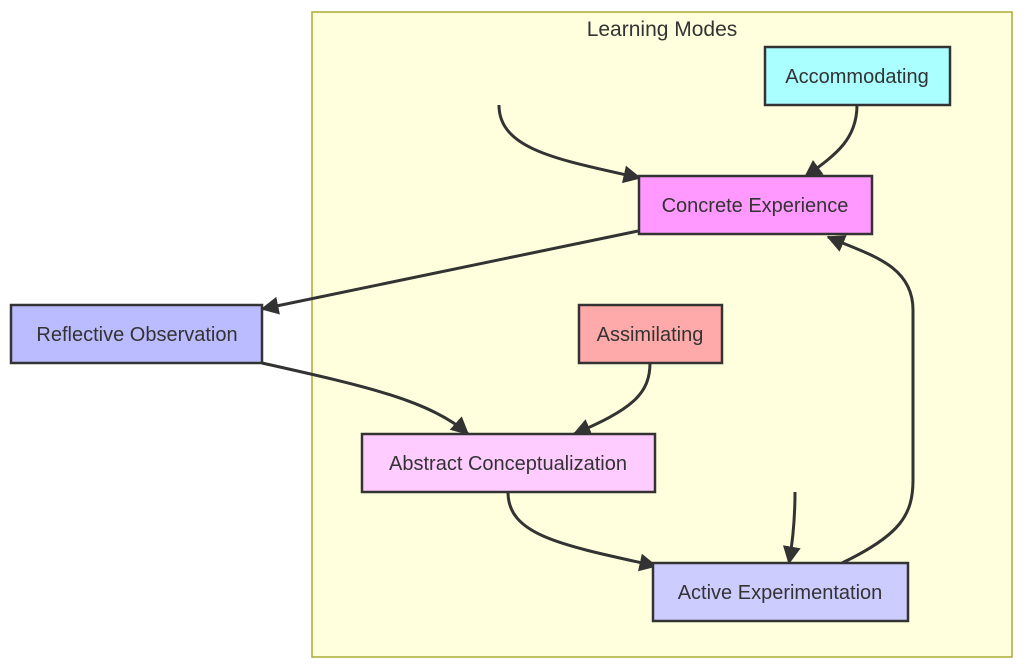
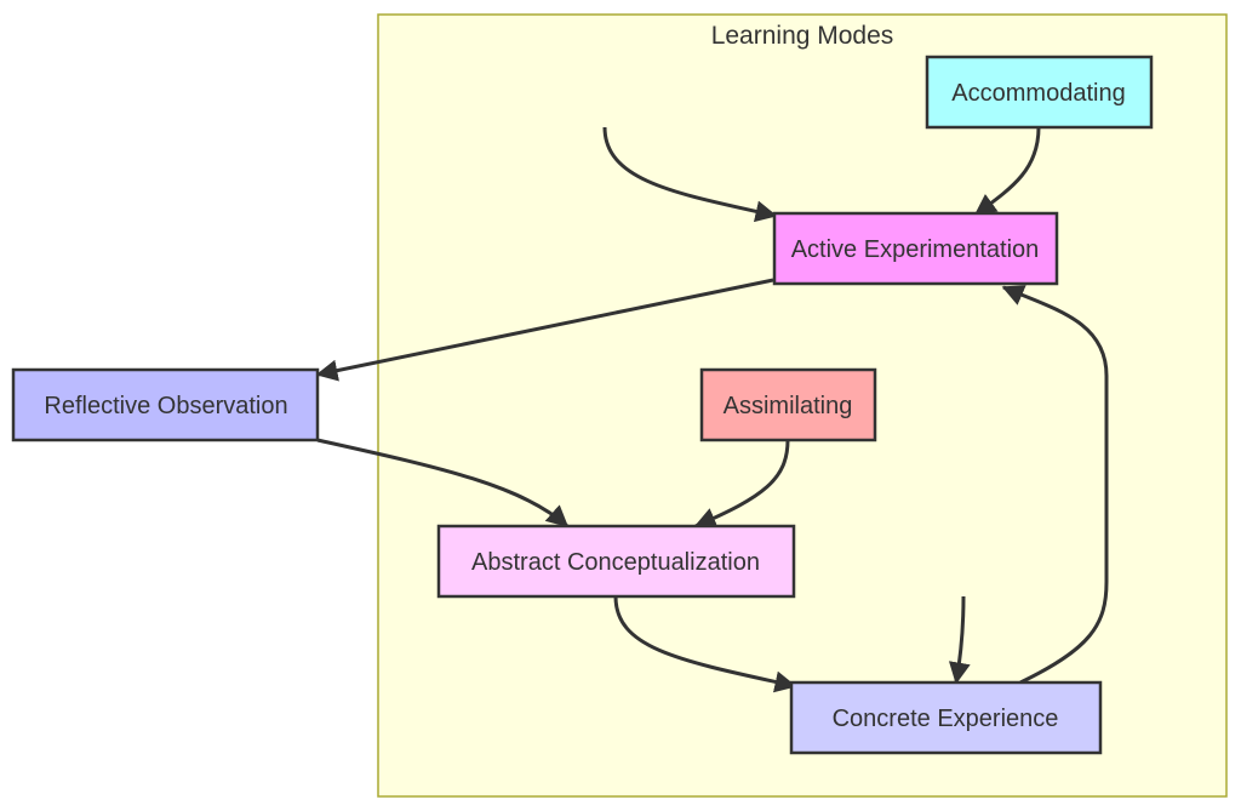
  Learning Modes
  Accommodating
- Concrete Experience
+ Active Experimentation
  Reflective Observation
  Assimilating
  Abstract Conceptualization
- Active Experimentation
+ Concrete Experience
